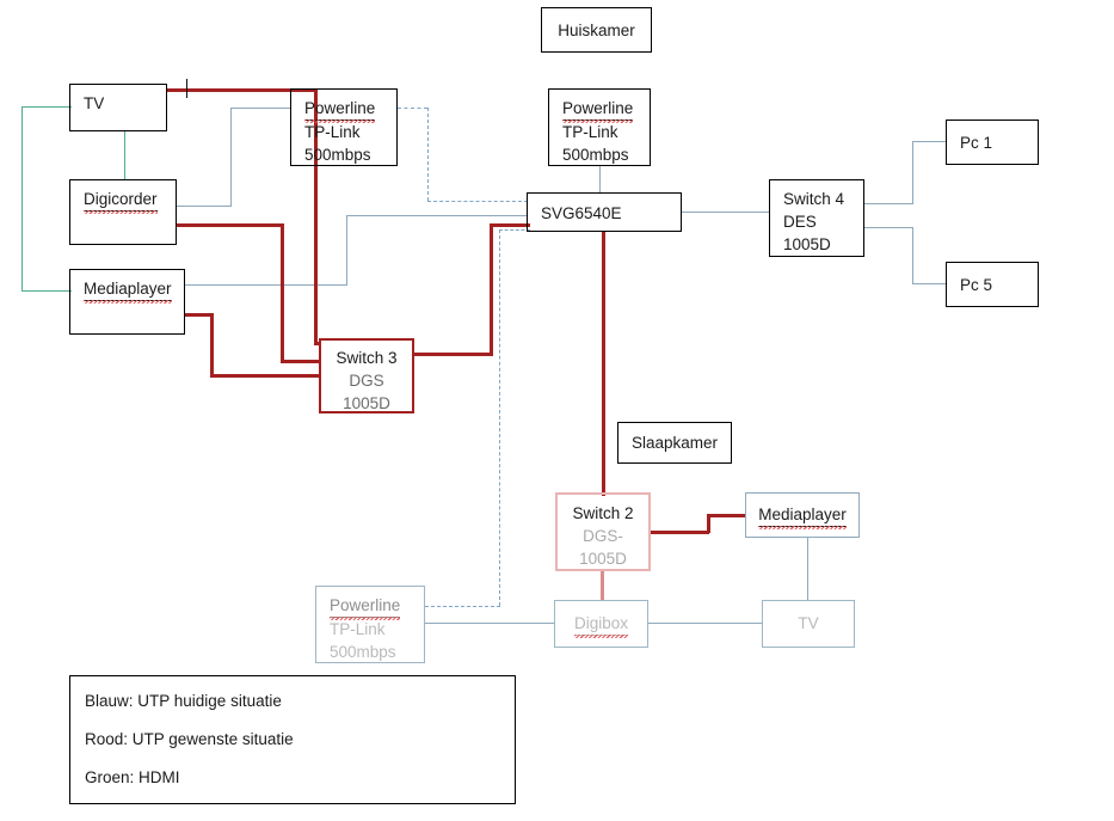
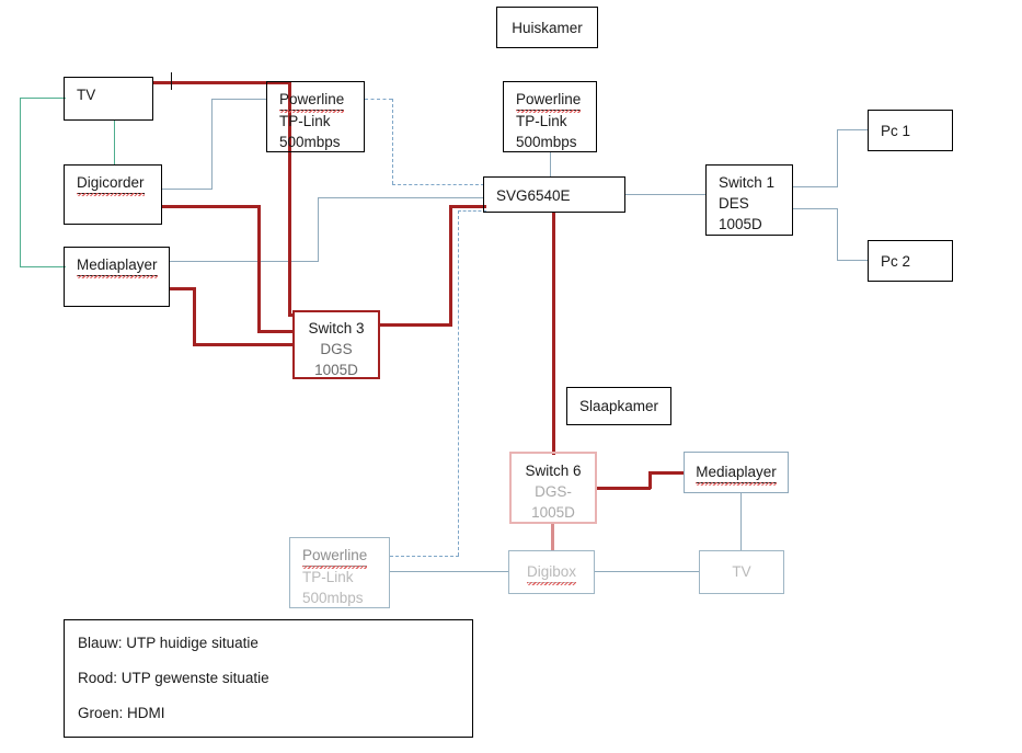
  Huiskamer
  TV
  Digicorder
  Mediaplayer
  Powerline
  TP-Link
  500mbps
  Powerline
  TP-Link
  500mbps
  SVG6540E
- Switch 4
+ Switch 1
  DES
  1005D
  Pc 1
- Pc 5
+ Pc 2
  Switch 3
  DGS
  1005D
  Slaapkamer
- Switch 2
+ Switch 6
  DGS-
  1005D
  Mediaplayer
  Powerline
  TP-Link
  500mbps
  Digibox
  TV
  Blauw: UTP huidige situatie
  Rood: UTP gewenste situatie
  Groen: HDMI
